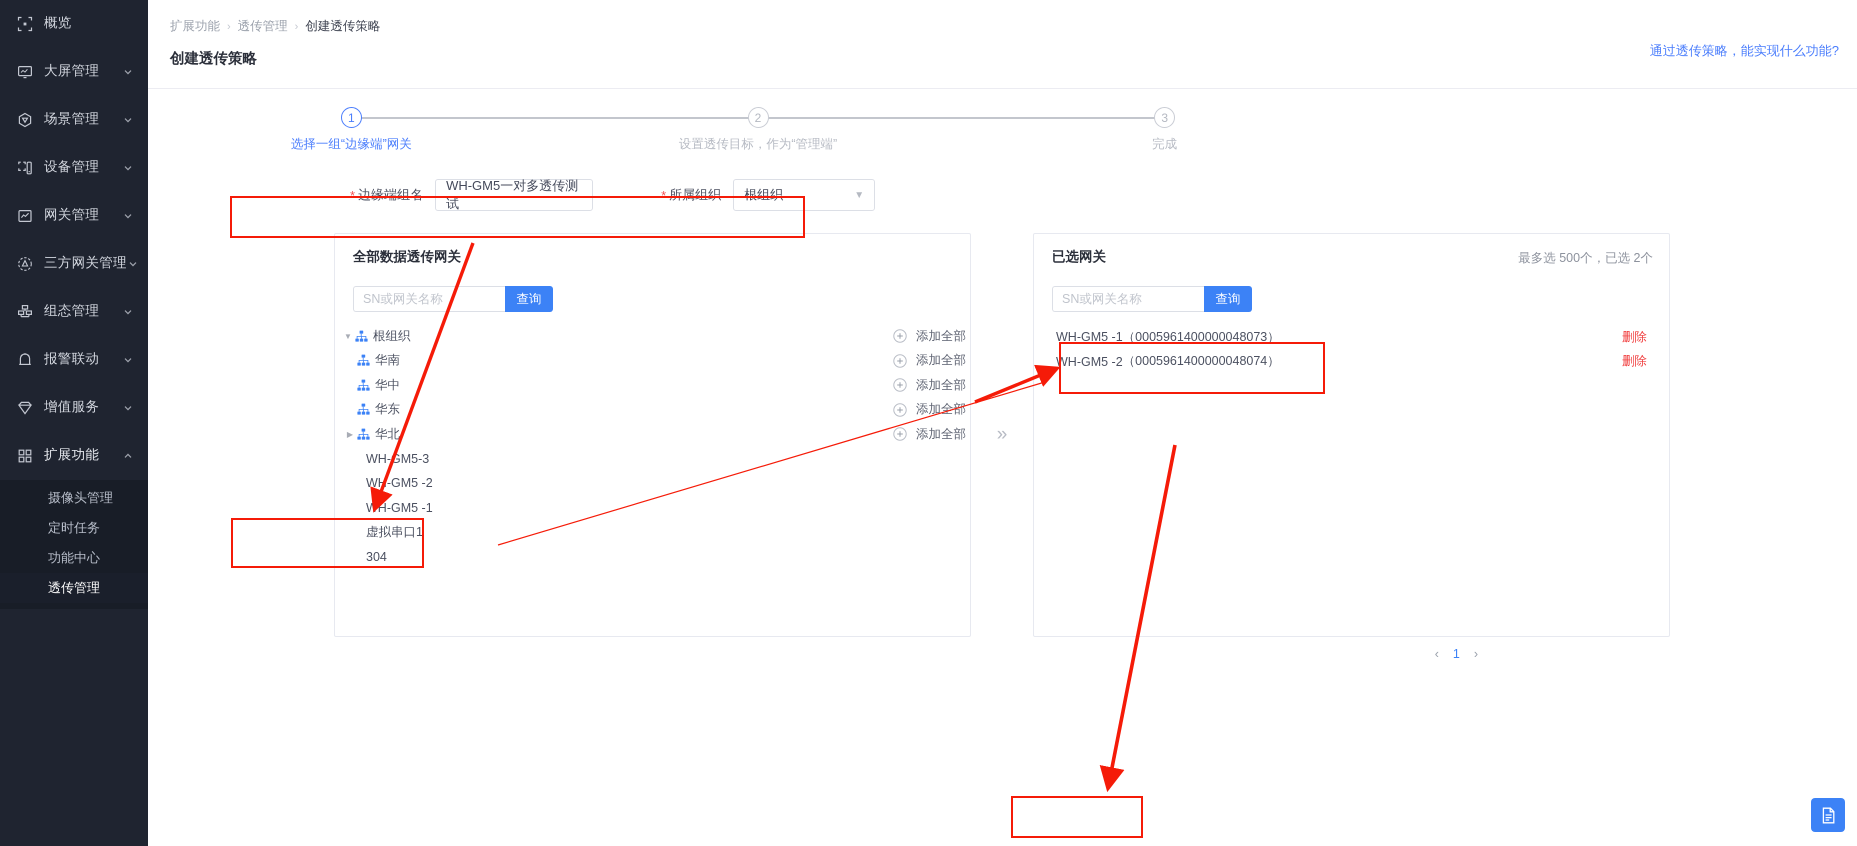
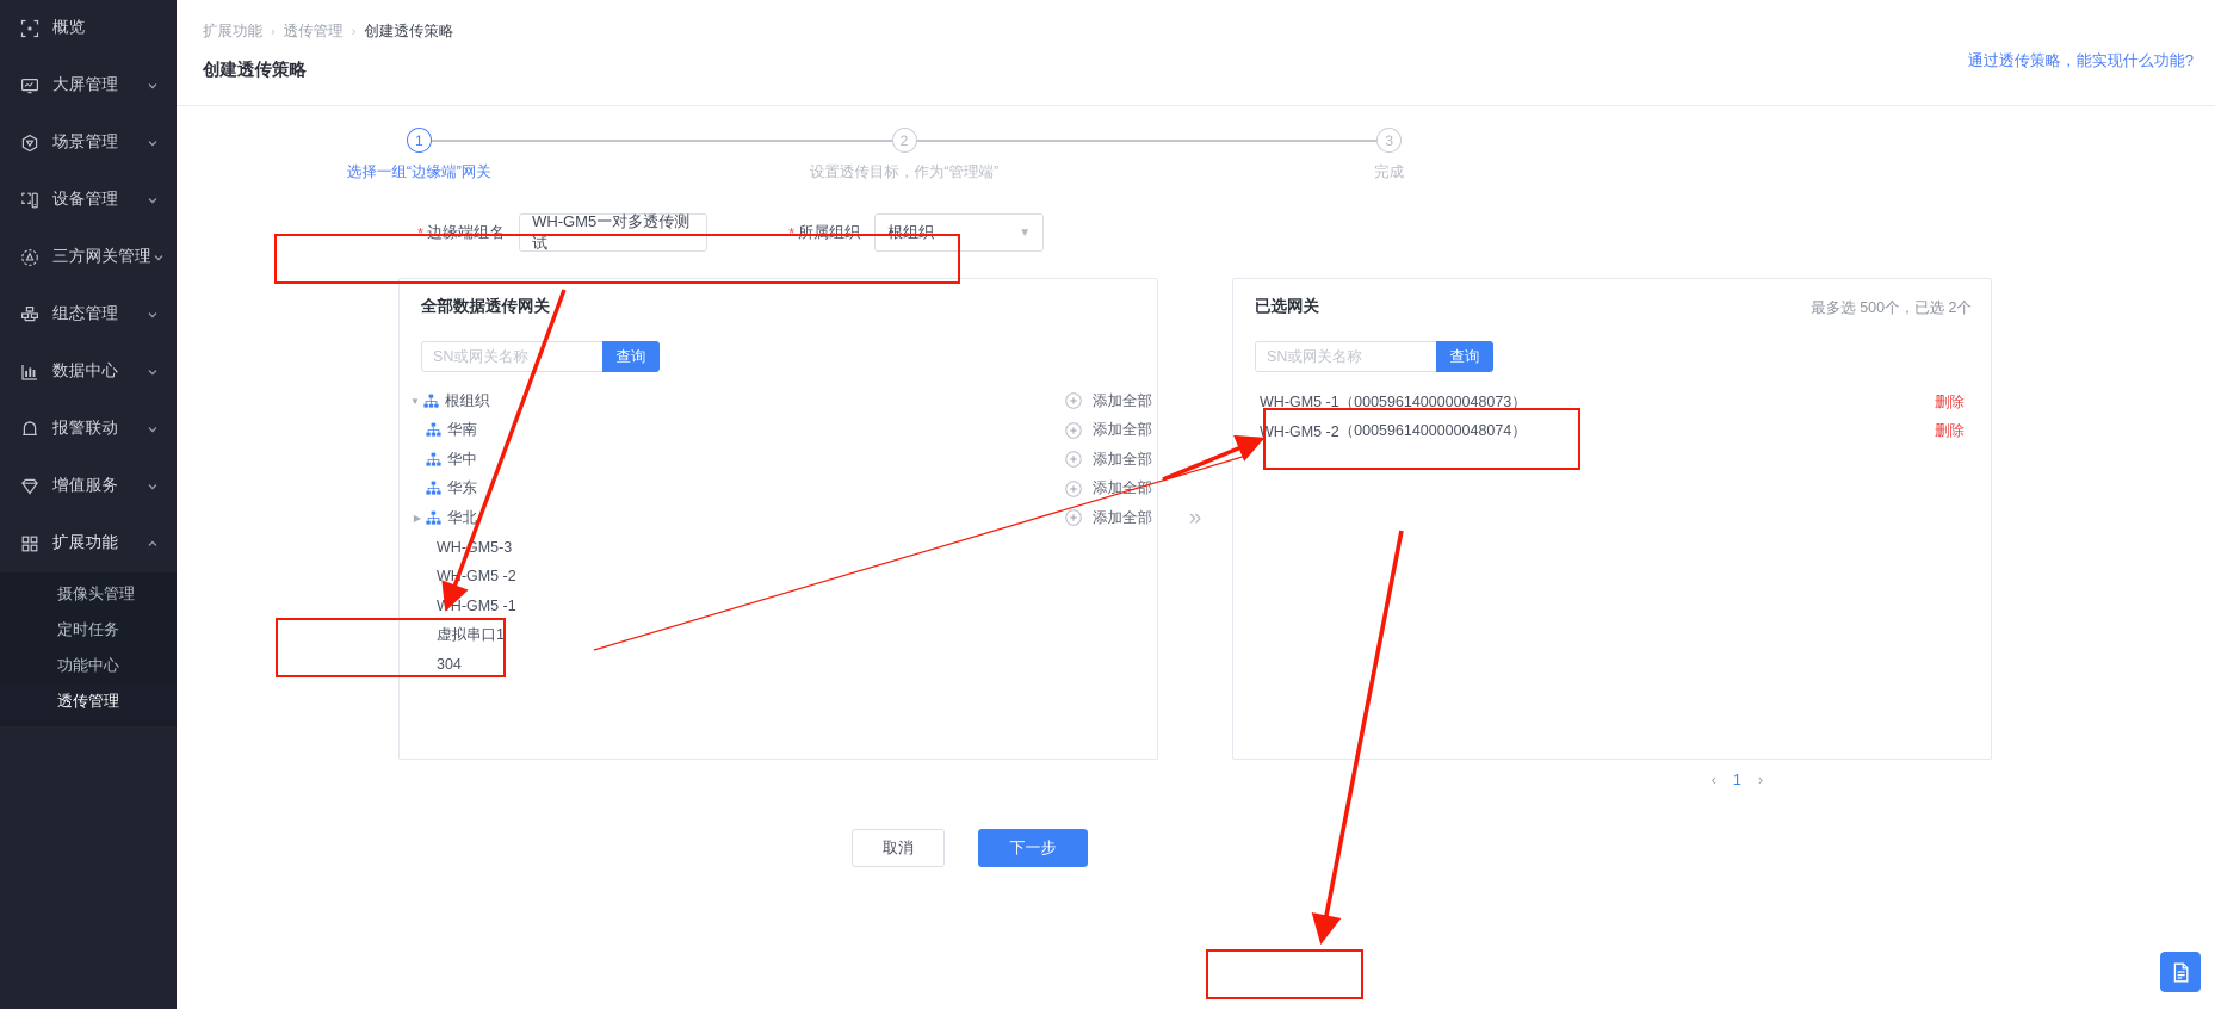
  概览
  大屏管理
  场景管理
  设备管理
- 网关管理
  三方网关管理
  组态管理
+ 数据中心
  报警联动
  增值服务
  扩展功能
  摄像头管理
  定时任务
  功能中心
  透传管理
  扩展功能
  ›
  透传管理
  ›
  创建透传策略
  创建透传策略
  通过透传策略，能实现什么功能?
  1
  选择一组“边缘端”网关
  2
  设置透传目标，作为“管理端”
  3
  完成
  *
  边缘端组名
  WH-GM5一对多透传测试
  *
  所属组织
  根组织
  ▼
  全部数据透传网关
  SN或网关名称
  查询
  ▼
  根组织
  添加全部
  华南
  添加全部
  华中
  添加全部
  华东
  添加全部
  ▶
  华北
  添加全部
  WH-GM5-3
  WH-GM5 -2
  WH-GM5 -1
  虚拟串口1
  304
  »
  已选网关
  最多选 500个，已选 2个
  SN或网关名称
  查询
  WH-GM5 -1
  （0005961400000048073）
  删除
  WH-GM5 -2
  （0005961400000048074）
  删除
  ‹
  1
  ›
+ 取消
+ 下一步
